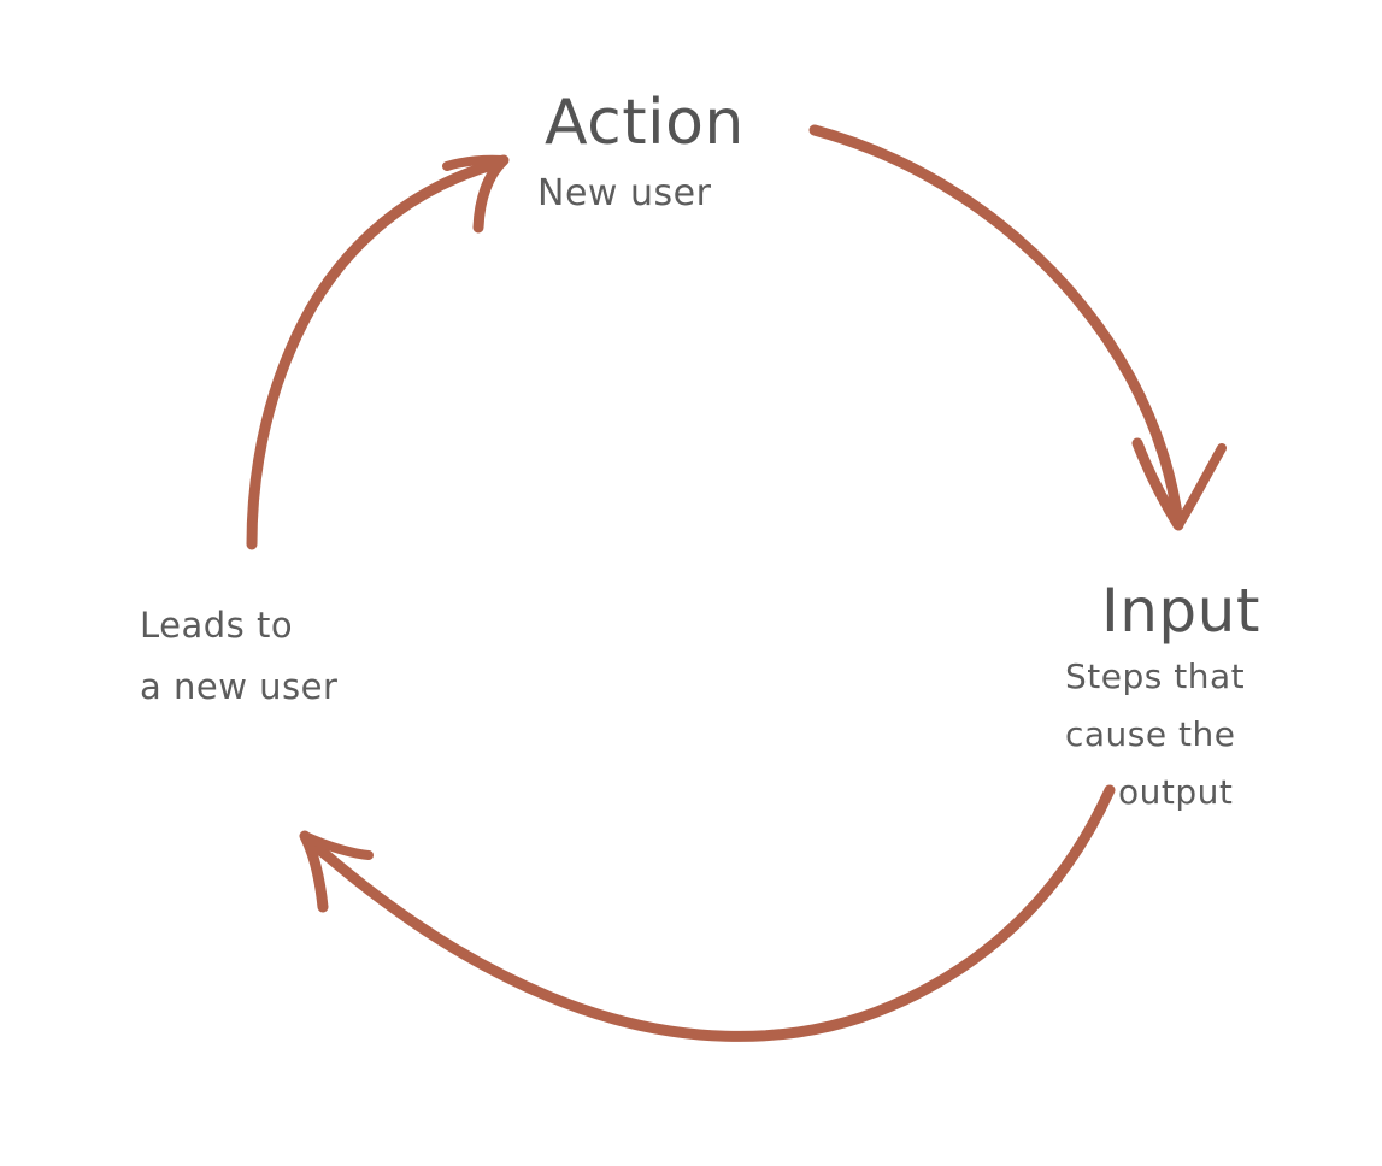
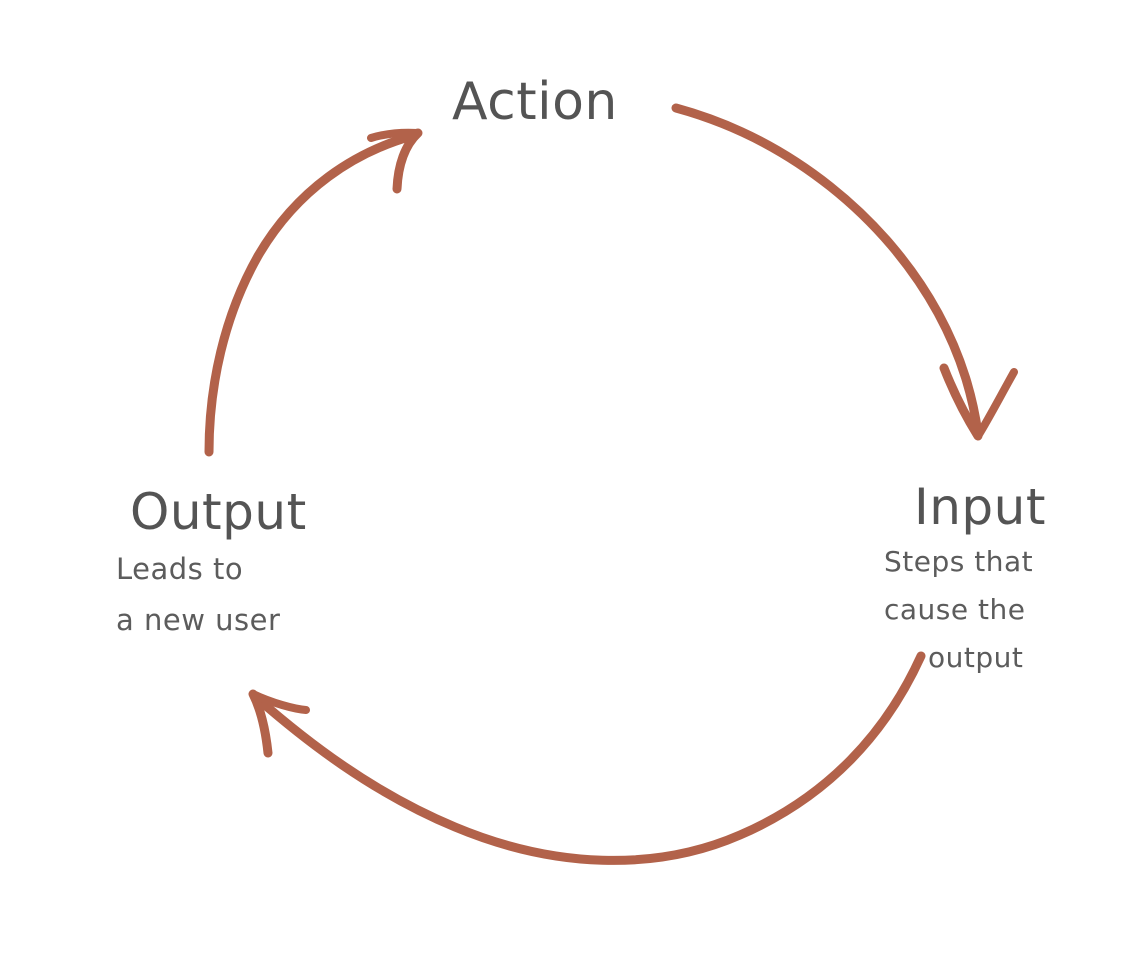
  Action
- New user
  Input
  Steps that
  cause the
  output
+ Output
  Leads to
  a new user
